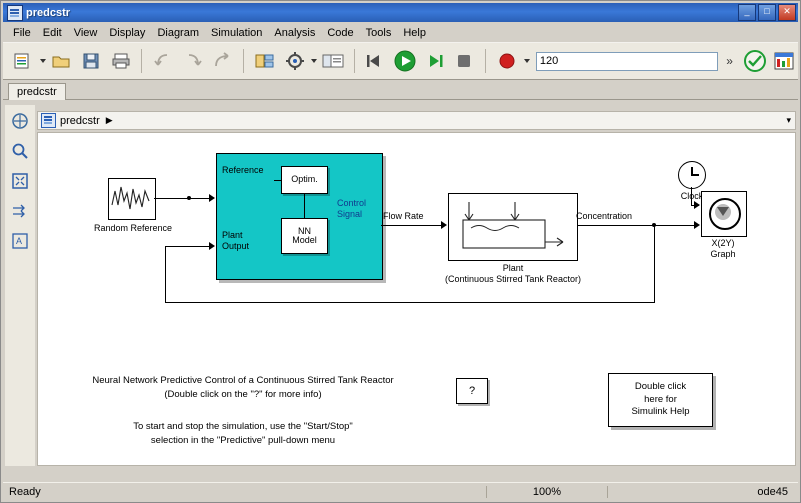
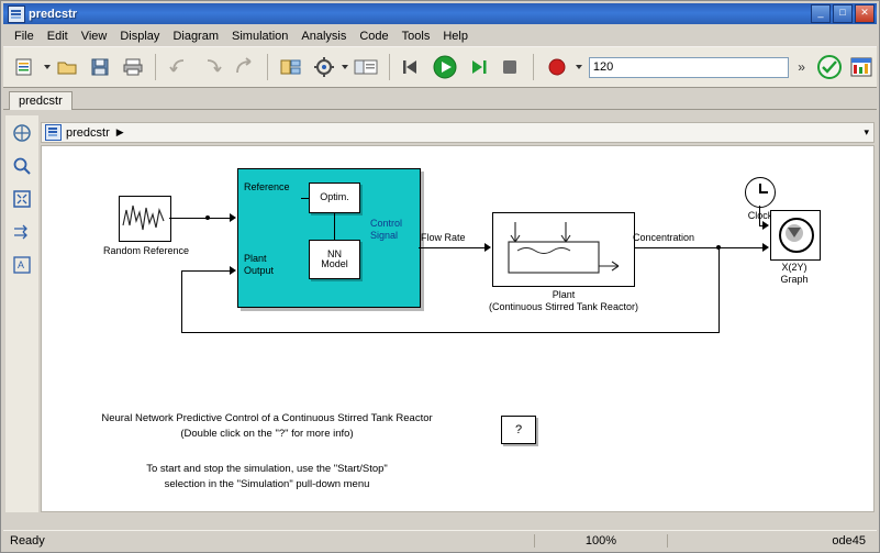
  predcstr
  _
  □
  ✕
  File
  Edit
  View
  Display
  Diagram
  Simulation
  Analysis
  Code
  Tools
  Help
  120
  »
  predcstr
  A
  predcstr
  ▶
  ▾
  Reference
  Plant
  Output
  Control
  Signal
  Optim.
  NN
  Model
  Random Reference
  Plant
  (Continuous Stirred Tank Reactor)
  Flow Rate
  Concentration
  X(2Y)
  Graph
  Neural Network Predictive Control of a Continuous Stirred Tank Reactor
  (Double click on the "?" for more info)
  To start and stop the simulation, use the "Start/Stop"
- selection in the "Predictive" pull-down menu
+ selection in the "Simulation" pull-down menu
  ?
- Double click
- here for
- Simulink Help
  Ready
  100%
  ode45
